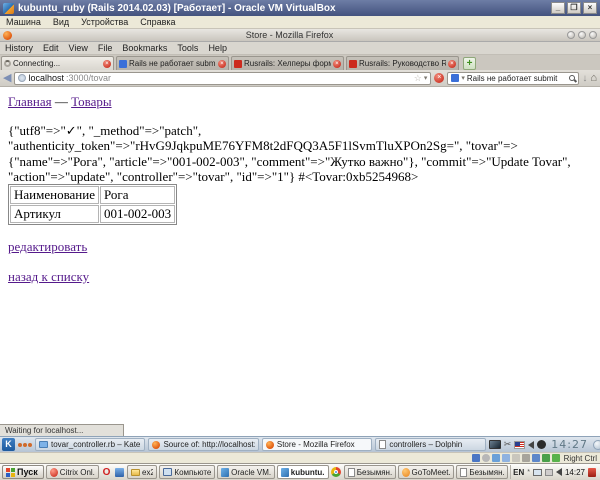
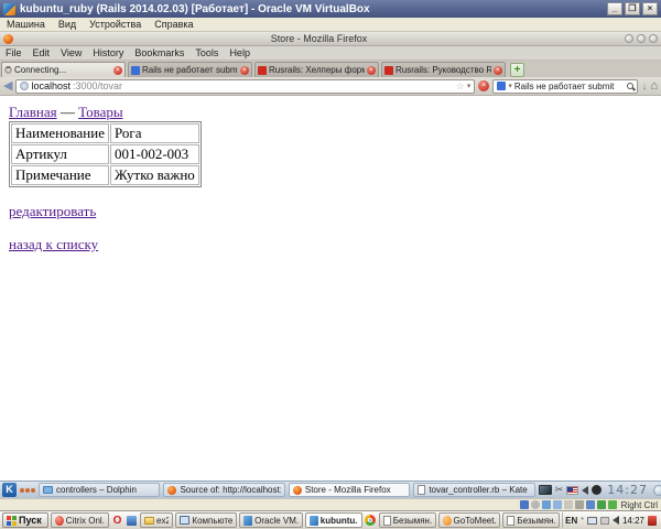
  kubuntu_ruby (Rails 2014.02.03) [Работает] - Oracle VM VirtualBox
  _
  ❐
  ×
  Машина
  Вид
  Устройства
  Справка
  Store - Mozilla Firefox
- History
+ File
  Edit
  View
- File
+ History
  Bookmarks
  Tools
  Help
  Connecting...
  Rusrails: Хелперы форм
  localhost
  :3000/tovar
  Rails не работает submit
  Главная — Товары
- {"utf8"=>"✓", "_method"=>"patch", "authenticity_token"=>"rHvG9JqkpuME76YFM8t2dFQQ3A5F1lSvmTluXPOn2Sg=", "tovar"=>{"name"=>"Рога", "article"=>"001-002-003", "comment"=>"Жутко важно"}, "commit"=>"Update Tovar", "action"=>"update", "controller"=>"tovar", "id"=>"1"} #<Tovar:0xb5254968>
  Наименование	Рога
  Артикул	001-002-003
+ Примечание	Жутко важно
  редактировать
  назад к списку
- Waiting for localhost...
- tovar_controller.rb – Kate
+ controllers – Dolphin
  Source of: http://localhost:
  Store - Mozilla Firefox
- controllers – Dolphin
+ tovar_controller.rb – Kate
  14:27
  Right Ctrl
  Пуск
  Citrix Onl.
  ex2
  Компьюте
  Oracle VM.
  kubuntu.
  Безымян.
  GoToMeet.
  Безымян.
  EN
  14:27
